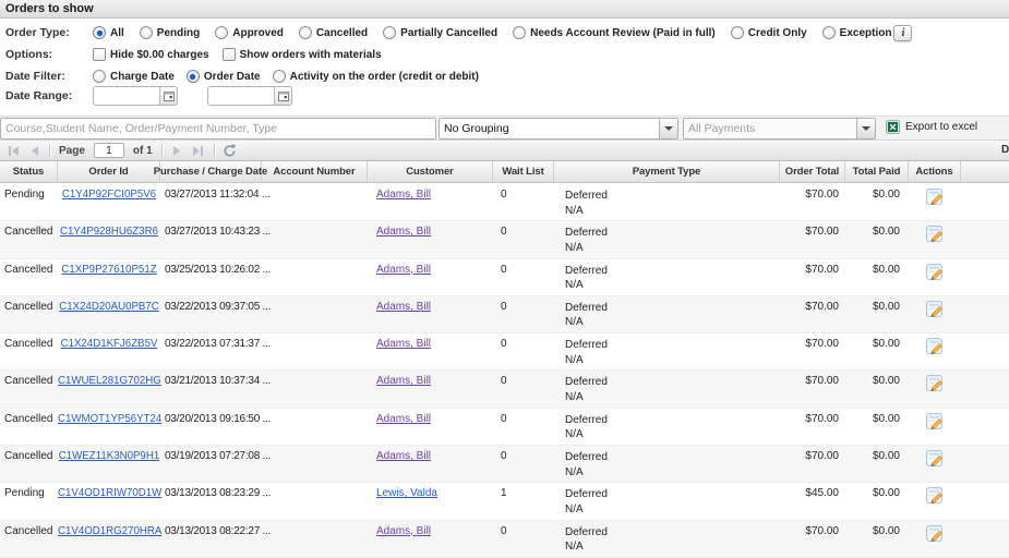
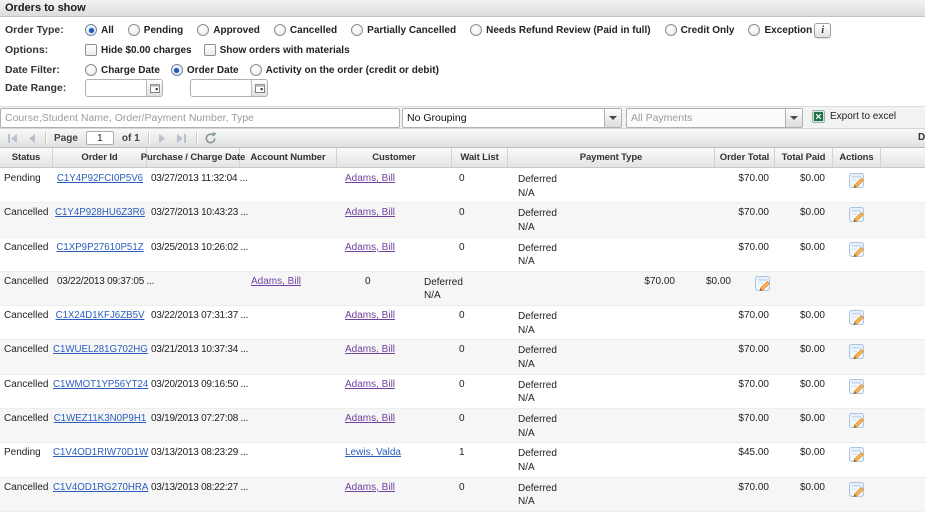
  Orders to show
  Order Type:
  All
  Pending
  Approved
  Cancelled
  Partially Cancelled
- Needs Account Review (Paid in full)
+ Needs Refund Review (Paid in full)
  Credit Only
  Exception
  i
  Options:
  Hide $0.00 charges
  Show orders with materials
  Date Filter:
  Charge Date
  Order Date
  Activity on the order (credit or debit)
  Date Range:
  Course,Student Name, Order/Payment Number, Type
  No Grouping
  All Payments
  Export to excel
  Page
  1
  of 1
  D
  Status
  Order Id
  Purchase / Charge Dat
  Account Number
  Customer
  Wait List
  Payment Type
  Order Total
  Total Paid
  Actions
  Pending
  C1Y4P92FCI0P5V6
  03/27/2013 11:32:04 ..
  Adams, Bill
  0
  Deferred
  N/A
  $70.00
  $0.00
  Cancelled
  C1Y4P928HU6Z3R6
  03/27/2013 10:43:23 .
  Adams, Bill
  0
  Deferred
  N/A
  $70.00
  $0.00
  Cancelled
  C1XP9P27610P51Z
  03/25/2013 10:26:02 .
  Adams, Bill
  0
  Deferred
  N/A
  $70.00
  $0.00
  Cancelled
- C1X24D20AU0PB7C
  03/22/2013 09:37:05 .
  Adams, Bill
  0
  Deferred
  N/A
  $70.00
  $0.00
  Cancelled
  C1X24D1KFJ6ZB5V
  03/22/2013 07:31:37 .
  Adams, Bill
  0
  Deferred
  N/A
  $70.00
  $0.00
  Cancelled
  C1WUEL281G702HG
  03/21/2013 10:37:34 .
  Adams, Bill
  0
  Deferred
  N/A
  $70.00
  $0.00
  Cancelled
  C1WMOT1YP56YT24
  03/20/2013 09:16:50 .
  Adams, Bill
  0
  Deferred
  N/A
  $70.00
  $0.00
  Cancelled
  C1WEZ11K3N0P9H1
  03/19/2013 07:27:08 .
  Adams, Bill
  0
  Deferred
  N/A
  $70.00
  $0.00
  Pending
  C1V4OD1RIW70D1W
  03/13/2013 08:23:29 .
  Lewis, Valda
  1
  Deferred
  N/A
  $45.00
  $0.00
  Cancelled
  C1V4OD1RG270HRA
  03/13/2013 08:22:27 .
  Adams, Bill
  0
  Deferred
  N/A
  $70.00
  $0.00
